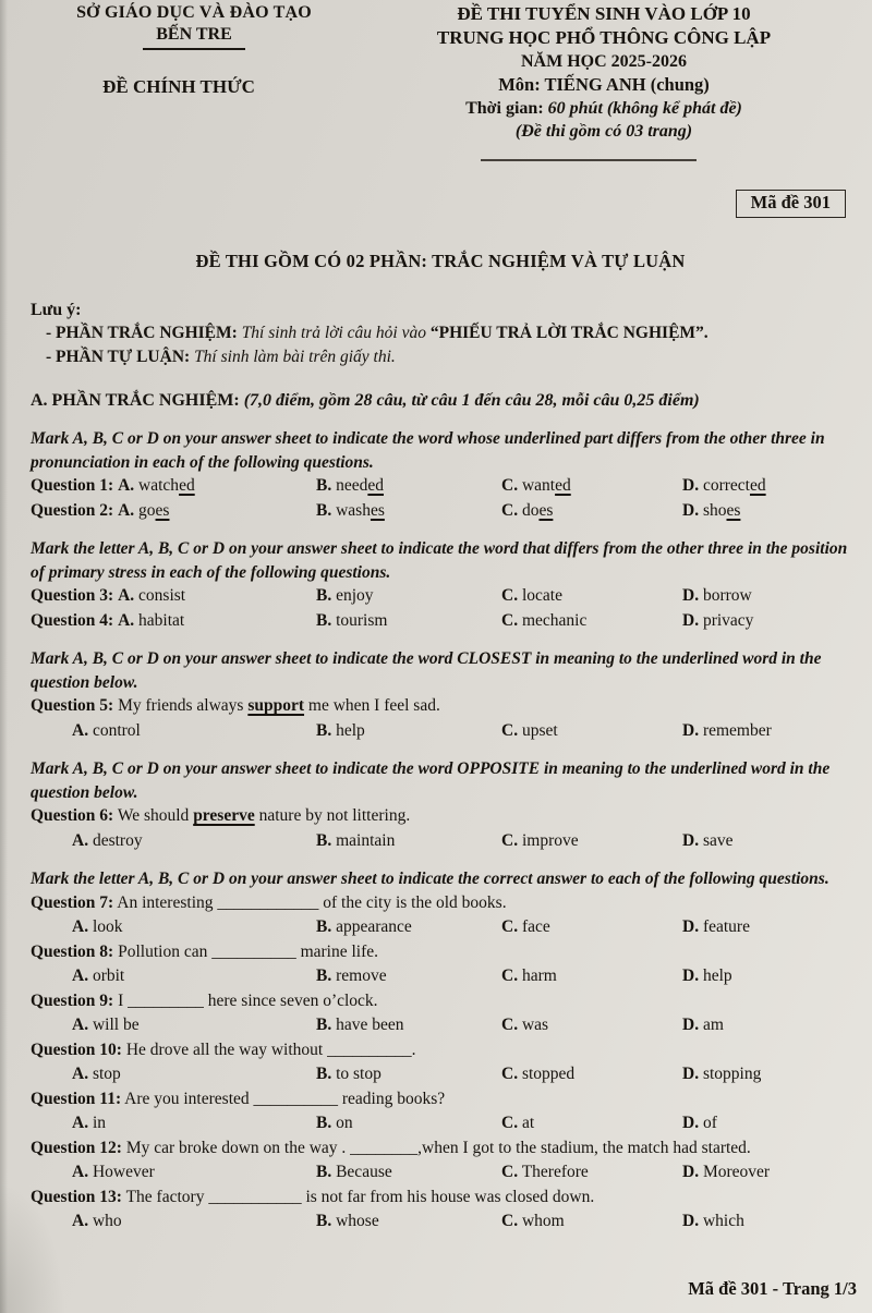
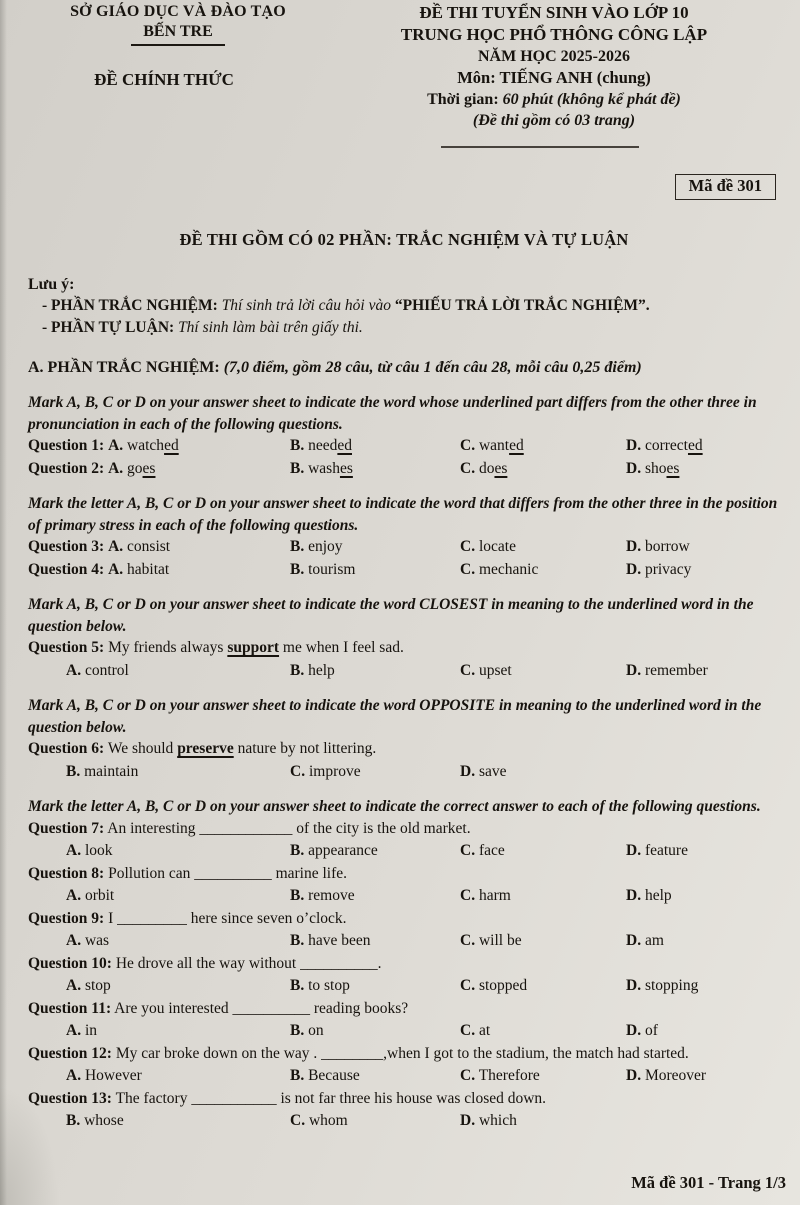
  SỞ GIÁO DỤC VÀ ĐÀO TẠO
  BẾN TRE
  ĐỀ CHÍNH THỨC
  ĐỀ THI TUYỂN SINH VÀO LỚP 10
  TRUNG HỌC PHỔ THÔNG CÔNG LẬP
  NĂM HỌC 2025-2026
  Môn: TIẾNG ANH (chung)
  Thời gian: 60 phút (không kể phát đề)
  (Đề thi gồm có 03 trang)
  Mã đề 301
  ĐỀ THI GỒM CÓ 02 PHẦN: TRẮC NGHIỆM VÀ TỰ LUẬN
  Lưu ý:
  - PHẦN TRẮC NGHIỆM: Thí sinh trả lời câu hỏi vào “PHIẾU TRẢ LỜI TRẮC NGHIỆM”.
  - PHẦN TỰ LUẬN: Thí sinh làm bài trên giấy thi.
  A. PHẦN TRẮC NGHIỆM: (7,0 điểm, gồm 28 câu, từ câu 1 đến câu 28, mỗi câu 0,25 điểm)
  Mark A, B, C or D on your answer sheet to indicate the word whose underlined part differs from the other three in pronunciation in each of the following questions.
  Question 1: A. watched
  B. needed
  C. wanted
  D. corrected
  Question 2: A. goes
  B. washes
  C. does
  D. shoes
  Mark the letter A, B, C or D on your answer sheet to indicate the word that differs from the other three in the position of primary stress in each of the following questions.
  Question 3: A. consist
  B. enjoy
  C. locate
  D. borrow
  Question 4: A. habitat
  B. tourism
  C. mechanic
  D. privacy
  Mark A, B, C or D on your answer sheet to indicate the word CLOSEST in meaning to the underlined word in the question below.
  Question 5: My friends always support me when I feel sad.
  A. control
  B. help
  C. upset
  D. remember
  Mark A, B, C or D on your answer sheet to indicate the word OPPOSITE in meaning to the underlined word in the question below.
  Question 6: We should preserve nature by not littering.
- A. destroy
  B. maintain
  C. improve
  D. save
  Mark the letter A, B, C or D on your answer sheet to indicate the correct answer to each of the following questions.
- Question 7: An interesting ____________ of the city is the old books.
+ Question 7: An interesting ____________ of the city is the old market.
  A. look
  B. appearance
  C. face
  D. feature
  Question 8: Pollution can __________ marine life.
  A. orbit
  B. remove
  C. harm
  D. help
  Question 9: I _________ here since seven o’clock.
- A. will be
+ A. was
  B. have been
- C. was
+ C. will be
  D. am
  Question 10: He drove all the way without __________.
  A. stop
  B. to stop
  C. stopped
  D. stopping
  Question 11: Are you interested __________ reading books?
  A. in
  B. on
  C. at
  D. of
  Question 12: My car broke down on the way . ________,when I got to the stadium, the match had started.
  A. However
  B. Because
  C. Therefore
  D. Moreover
- tion 13: The factory ___________ is not far from his house was closed down.
+ tion 13: The factory ___________ is not far three his house was closed down.
- A. who
  B. whose
  C. whom
  D. which
  Mã đề 301 - Trang 1/3
